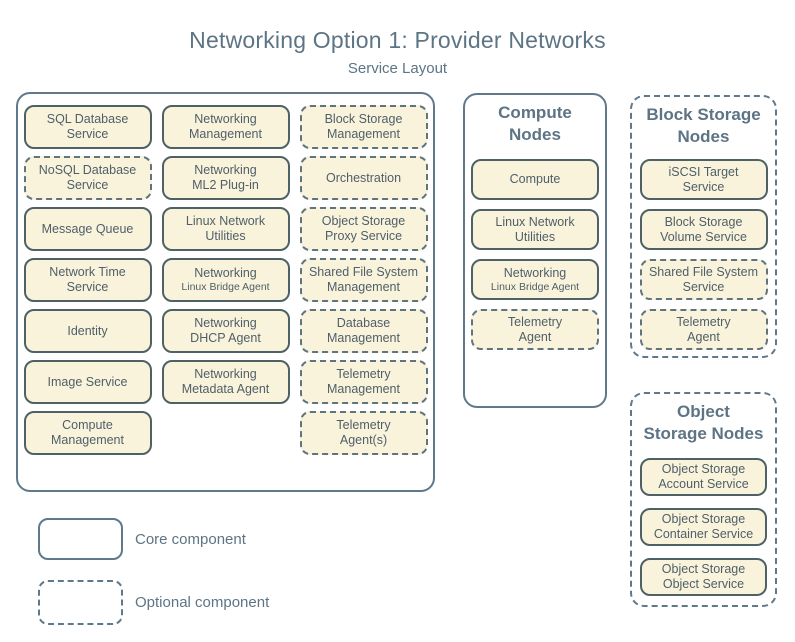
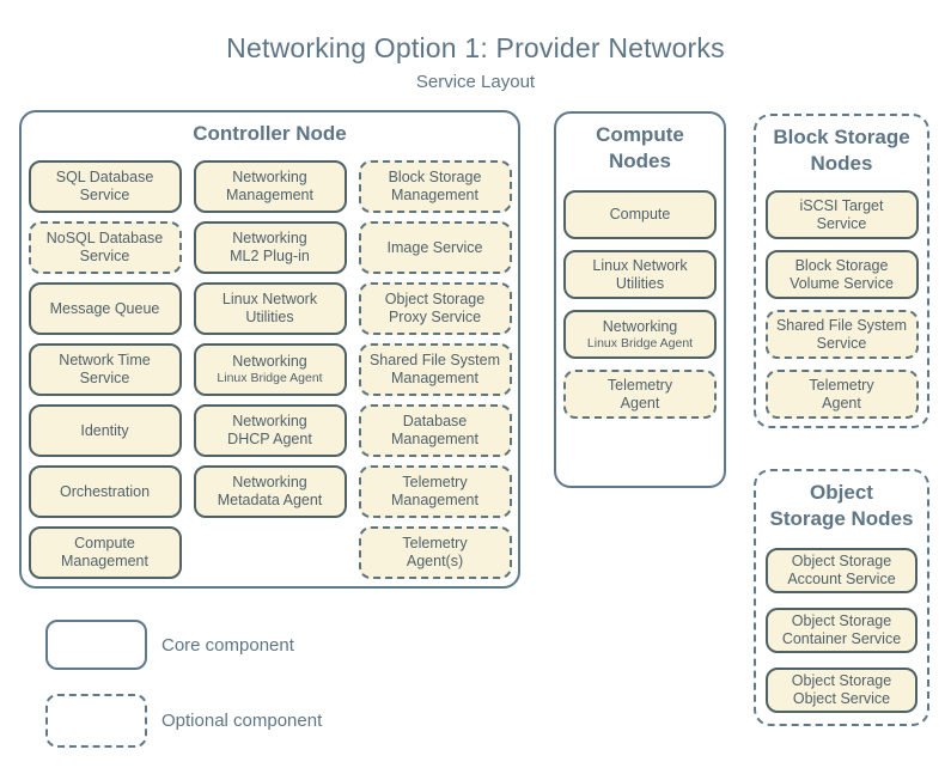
  Networking Option 1: Provider Networks
  Service Layout
+ Controller Node
  SQL Database
  Service
  Networking
  Management
  Block Storage
  Management
  NoSQL Database
  Service
  Networking
  ML2 Plug-in
- Orchestration
+ Image Service
  Message Queue
  Linux Network
  Utilities
  Object Storage
  Proxy Service
  Network Time
  Service
  Networking
  Linux Bridge Agent
  Shared File System
  Management
  Identity
  Networking
  DHCP Agent
  Database
  Management
- Image Service
+ Orchestration
  Networking
  Metadata Agent
  Telemetry
  Management
  Compute
  Management
  Telemetry
  Agent(s)
  Compute
  Nodes
  Compute
  Linux Network
  Utilities
  Networking
  Linux Bridge Agent
  Telemetry
  Agent
  Block Storage
  Nodes
  iSCSI Target
  Service
  Block Storage
  Volume Service
  Shared File System
  Service
  Telemetry
  Agent
  Object
  Storage Nodes
  Object Storage
  Account Service
  Object Storage
  Container Service
  Object Storage
  Object Service
  Core component
  Optional component
